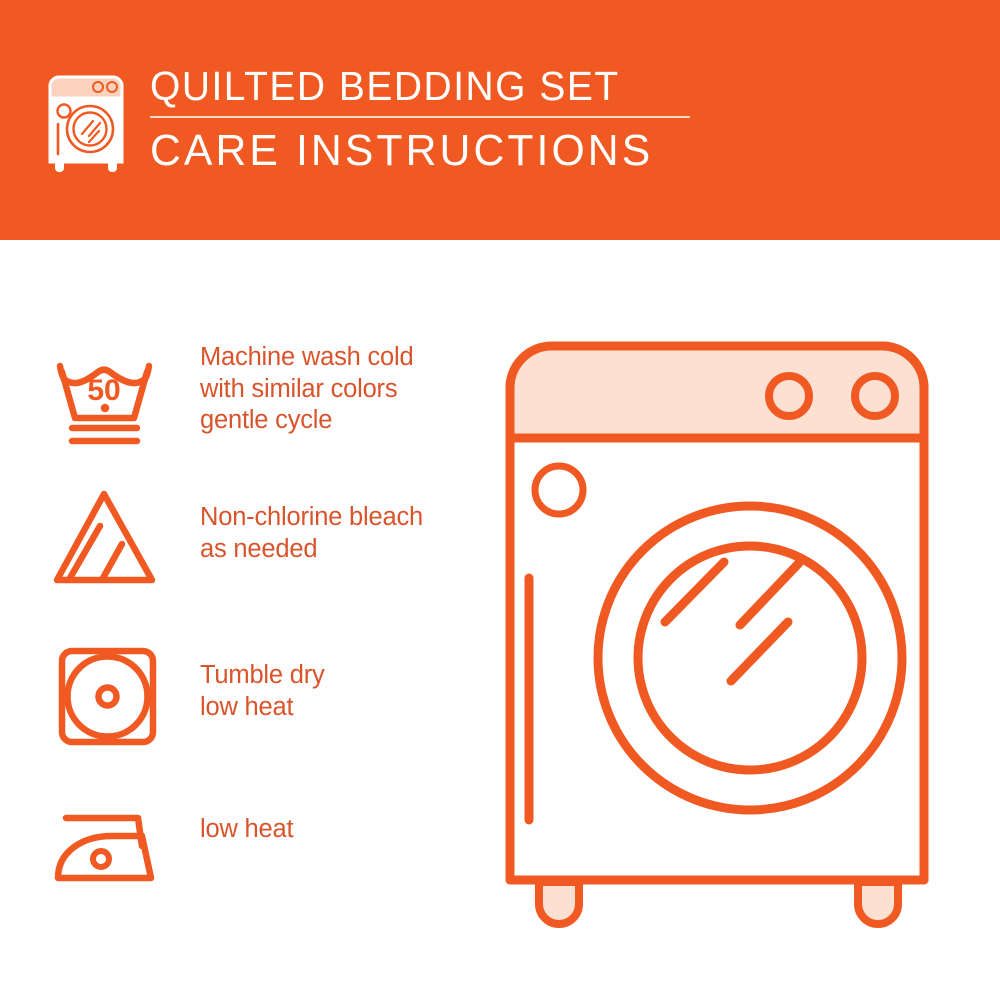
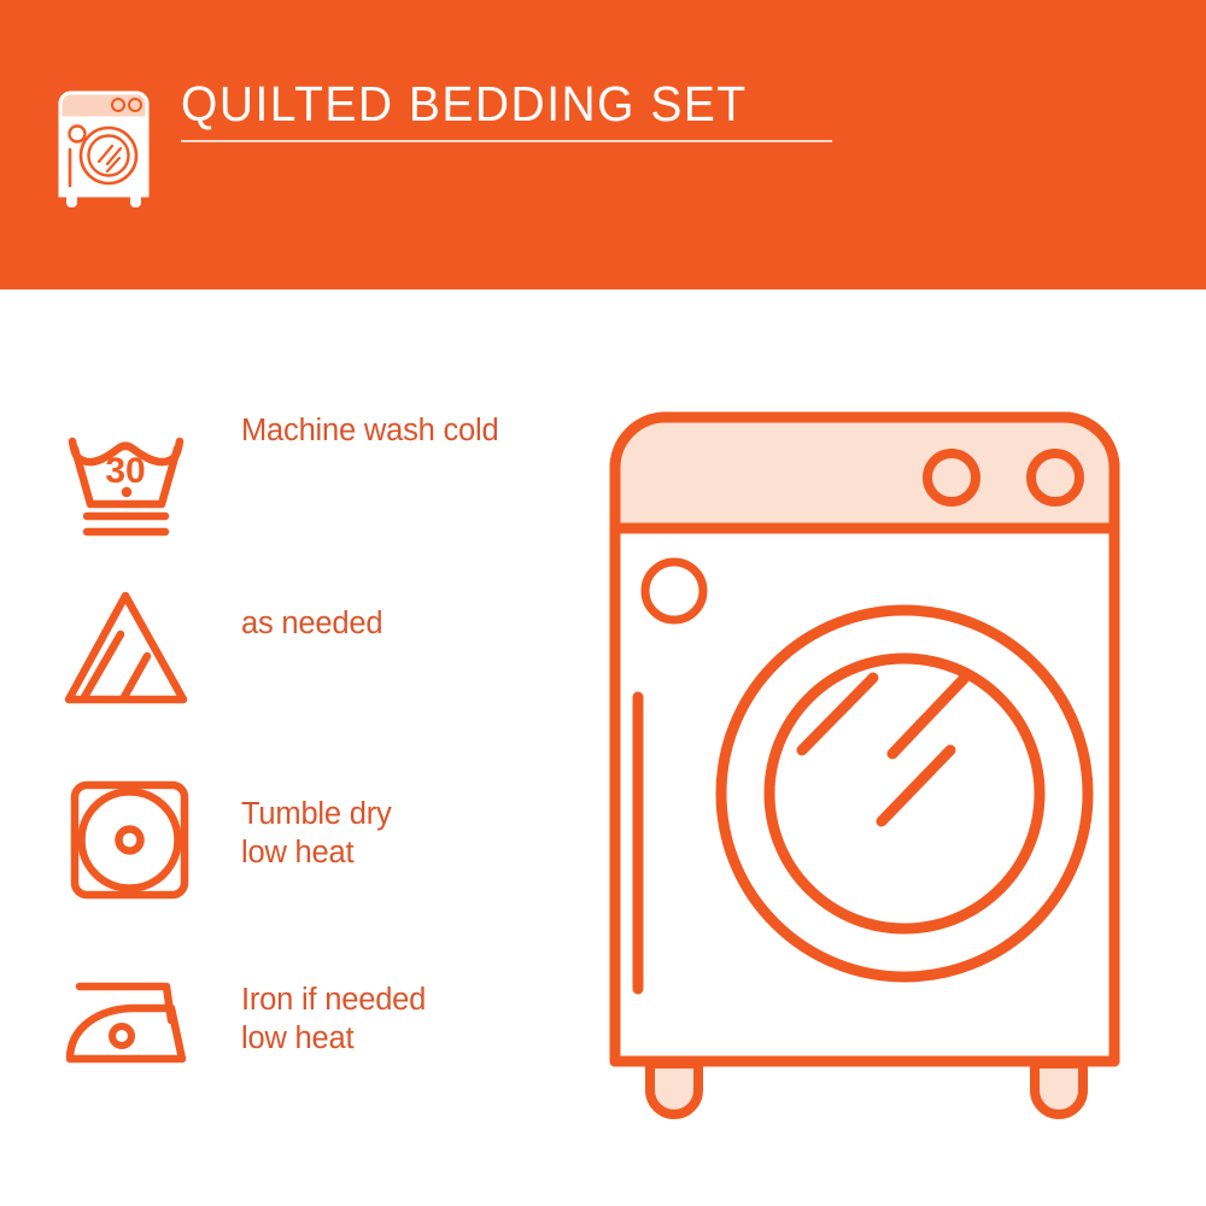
  QUILTED BEDDING SET
- CARE INSTRUCTIONS
- 50
+ 30
  Machine wash cold
- with similar colors
- gentle cycle
- Non-chlorine bleach
  as needed
  Tumble dry
  low heat
+ Iron if needed
  low heat
